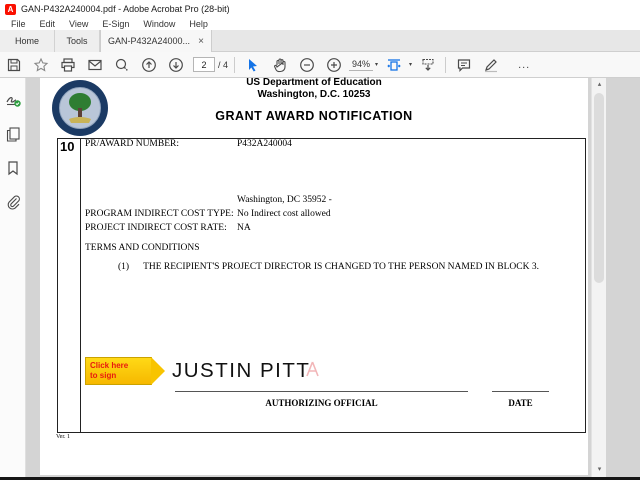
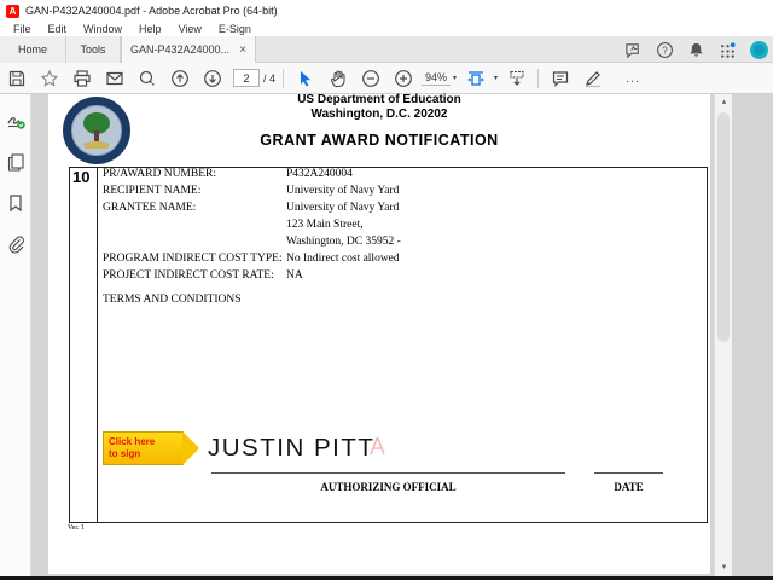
  A
- GAN-P432A240004.pdf - Adobe Acrobat Pro (28-bit)
+ GAN-P432A240004.pdf - Adobe Acrobat Pro (64-bit)
  File
  Edit
- View
+ Window
- E-Sign
+ Help
- Window
+ View
- Help
+ E-Sign
  Home
  Tools
  GAN-P432A24000...
  ×
+ ?
  2
  / 4
  94%
  ...
  US Department of Education
- Washington, D.C. 10253
+ Washington, D.C. 20202
  GRANT AWARD NOTIFICATION
  10
  PR/AWARD NUMBER: P432A240004
+ RECIPIENT NAME: University of Navy Yard
+ GRANTEE NAME: University of Navy Yard
+ 123 Main Street,
  Washington, DC 35952 -
  PROGRAM INDIRECT COST TYPE: No Indirect cost allowed
  PROJECT INDIRECT COST RATE: NA
  TERMS AND CONDITIONS
- (1) THE RECIPIENT'S PROJECT DIRECTOR IS CHANGED TO THE PERSON NAMED IN BLOCK 3.
  Click here
  to sign
  JUSTIN PITT
  AUTHORIZING OFFICIAL
  DATE
